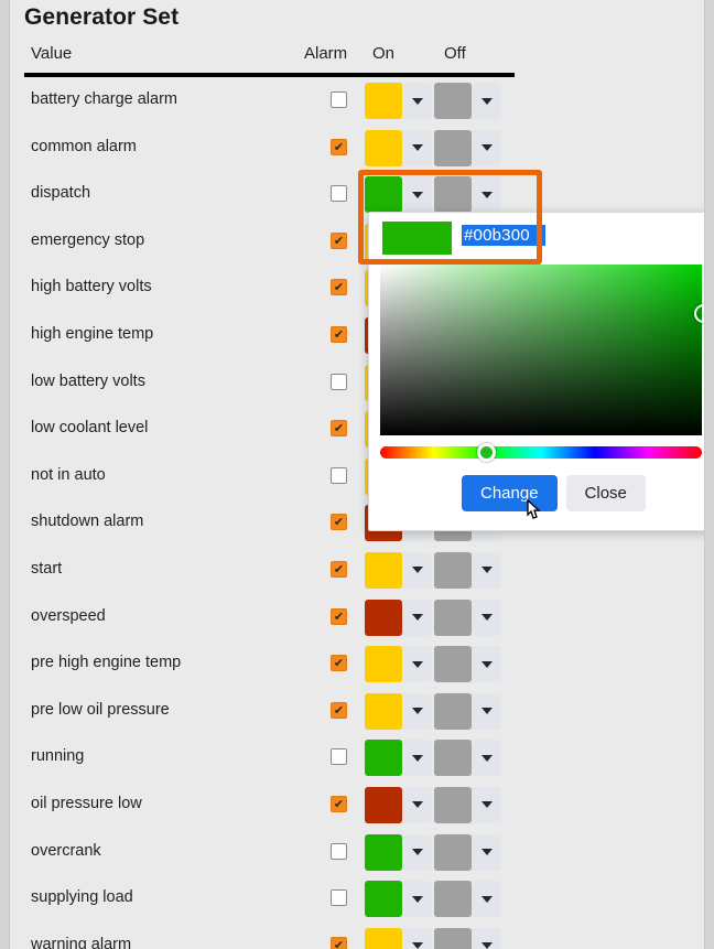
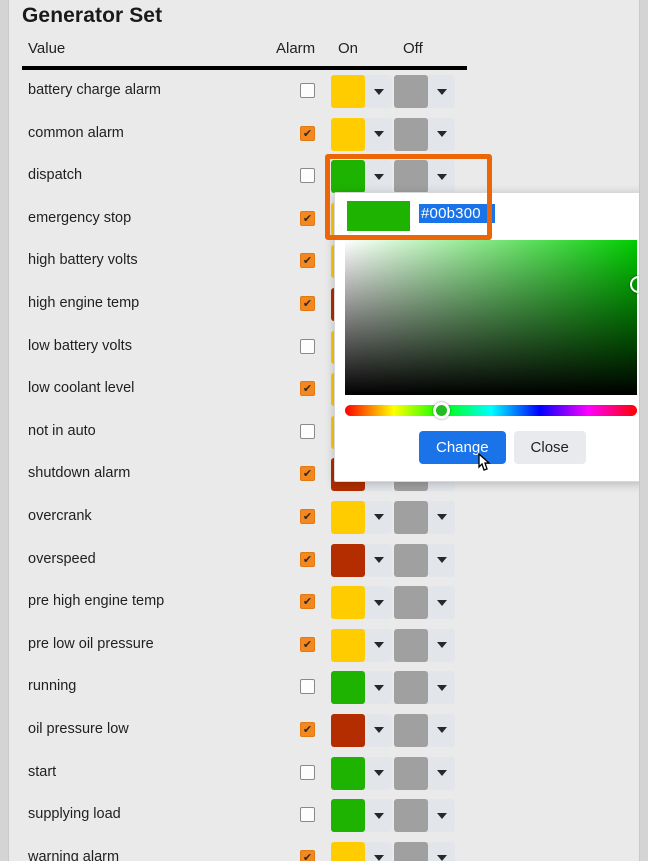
  Generator Set
  Value
  Alarm
  On
  Off
  battery charge alarm
  common alarm
  dispatch
  emergency stop
  high battery volts
  high engine temp
  low battery volts
  low coolant level
  not in auto
  shutdown alarm
- start
+ overcrank
  overspeed
  pre high engine temp
  pre low oil pressure
  running
  oil pressure low
- overcrank
+ start
  supplying load
  warning alarm
  #00b300
  Change
  Close
